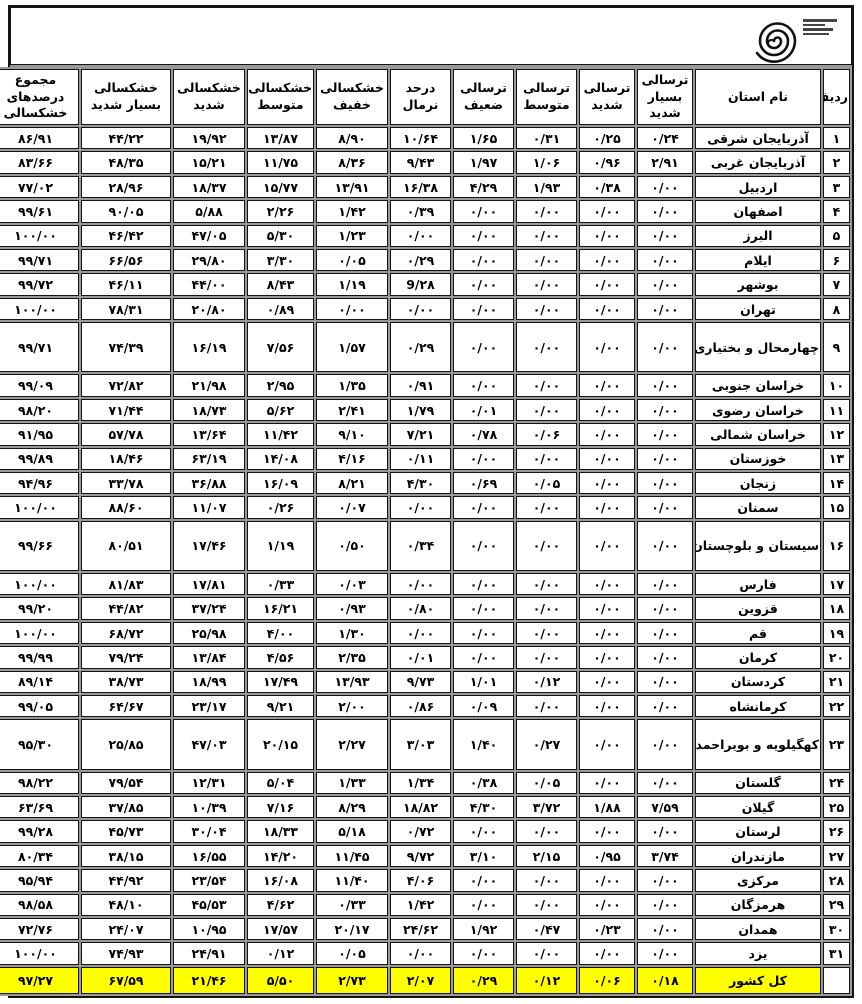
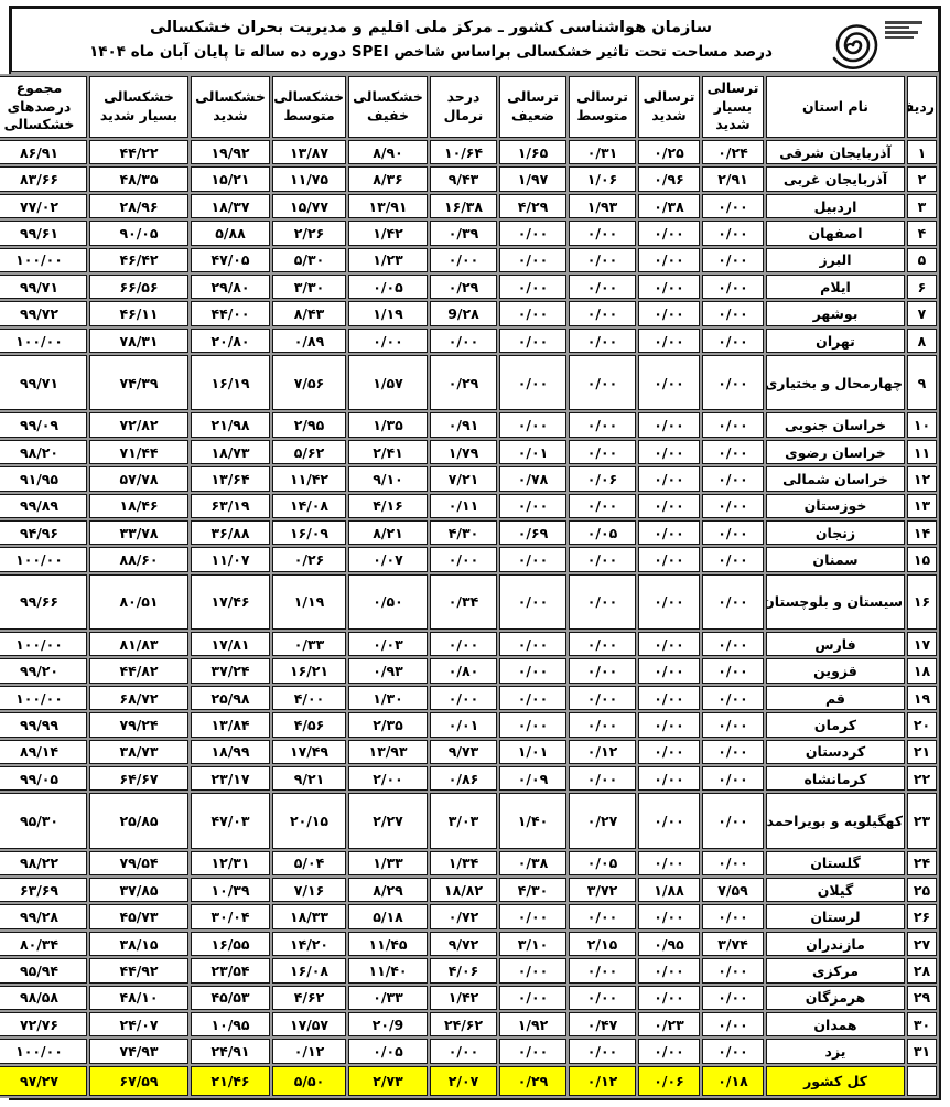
+ سازمان هواشناسی کشور ـ مرکز ملی اقلیم و مدیریت بحران خشکسالی
+ درصد مساحت تحت تاثیر خشکسالی براساس شاخص SPEI دوره ده ساله تا پایان آبان ماه ۱۴۰۴
  ردیف	نام استان	ترسالی بسیار شدید	ترسالی شدید	ترسالی متوسط	ترسالی ضعیف	درحد نرمال	خشکسالی خفیف	خشکسالی متوسط	خشکسالی شدید	خشکسالی بسیار شدید	مجموع درصدهای خشکسالی
  ۱	آذربایجان شرقی	۰/۲۴	۰/۲۵	۰/۳۱	۱/۶۵	۱۰/۶۴	۸/۹۰	۱۳/۸۷	۱۹/۹۲	۴۴/۲۲	۸۶/۹۱
  ۲	آذربایجان غربی	۲/۹۱	۰/۹۶	۱/۰۶	۱/۹۷	۹/۴۳	۸/۳۶	۱۱/۷۵	۱۵/۲۱	۴۸/۳۵	۸۳/۶۶
  ۳	اردبیل	۰/۰۰	۰/۳۸	۱/۹۳	۴/۲۹	۱۶/۳۸	۱۳/۹۱	۱۵/۷۷	۱۸/۳۷	۲۸/۹۶	۷۷/۰۲
  ۴	اصفهان	۰/۰۰	۰/۰۰	۰/۰۰	۰/۰۰	۰/۳۹	۱/۴۲	۲/۲۶	۵/۸۸	۹۰/۰۵	۹۹/۶۱
  ۵	البرز	۰/۰۰	۰/۰۰	۰/۰۰	۰/۰۰	۰/۰۰	۱/۲۳	۵/۳۰	۴۷/۰۵	۴۶/۴۲	۱۰۰/۰۰
  ۶	ایلام	۰/۰۰	۰/۰۰	۰/۰۰	۰/۰۰	۰/۲۹	۰/۰۵	۳/۳۰	۲۹/۸۰	۶۶/۵۶	۹۹/۷۱
  ۷	بوشهر	۰/۰۰	۰/۰۰	۰/۰۰	۰/۰۰	9/۲۸	۱/۱۹	۸/۴۳	۴۴/۰۰	۴۶/۱۱	۹۹/۷۲
  ۸	تهران	۰/۰۰	۰/۰۰	۰/۰۰	۰/۰۰	۰/۰۰	۰/۰۰	۰/۸۹	۲۰/۸۰	۷۸/۳۱	۱۰۰/۰۰
  ۹	چهارمحال و بختیاری	۰/۰۰	۰/۰۰	۰/۰۰	۰/۰۰	۰/۲۹	۱/۵۷	۷/۵۶	۱۶/۱۹	۷۴/۳۹	۹۹/۷۱
  ۱۰	خراسان جنوبی	۰/۰۰	۰/۰۰	۰/۰۰	۰/۰۰	۰/۹۱	۱/۳۵	۲/۹۵	۲۱/۹۸	۷۲/۸۲	۹۹/۰۹
  ۱۱	خراسان رضوی	۰/۰۰	۰/۰۰	۰/۰۰	۰/۰۱	۱/۷۹	۲/۴۱	۵/۶۲	۱۸/۷۳	۷۱/۴۴	۹۸/۲۰
  ۱۲	خراسان شمالی	۰/۰۰	۰/۰۰	۰/۰۶	۰/۷۸	۷/۲۱	۹/۱۰	۱۱/۴۲	۱۳/۶۴	۵۷/۷۸	۹۱/۹۵
  ۱۳	خوزستان	۰/۰۰	۰/۰۰	۰/۰۰	۰/۰۰	۰/۱۱	۴/۱۶	۱۴/۰۸	۶۳/۱۹	۱۸/۴۶	۹۹/۸۹
  ۱۴	زنجان	۰/۰۰	۰/۰۰	۰/۰۵	۰/۶۹	۴/۳۰	۸/۲۱	۱۶/۰۹	۳۶/۸۸	۳۳/۷۸	۹۴/۹۶
  ۱۵	سمنان	۰/۰۰	۰/۰۰	۰/۰۰	۰/۰۰	۰/۰۰	۰/۰۷	۰/۲۶	۱۱/۰۷	۸۸/۶۰	۱۰۰/۰۰
  ۱۶	سیستان و بلوچستان	۰/۰۰	۰/۰۰	۰/۰۰	۰/۰۰	۰/۳۴	۰/۵۰	۱/۱۹	۱۷/۴۶	۸۰/۵۱	۹۹/۶۶
  ۱۷	فارس	۰/۰۰	۰/۰۰	۰/۰۰	۰/۰۰	۰/۰۰	۰/۰۳	۰/۳۳	۱۷/۸۱	۸۱/۸۳	۱۰۰/۰۰
  ۱۸	قزوین	۰/۰۰	۰/۰۰	۰/۰۰	۰/۰۰	۰/۸۰	۰/۹۳	۱۶/۲۱	۳۷/۲۴	۴۴/۸۲	۹۹/۲۰
  ۱۹	قم	۰/۰۰	۰/۰۰	۰/۰۰	۰/۰۰	۰/۰۰	۱/۳۰	۴/۰۰	۲۵/۹۸	۶۸/۷۲	۱۰۰/۰۰
  ۲۰	کرمان	۰/۰۰	۰/۰۰	۰/۰۰	۰/۰۰	۰/۰۱	۲/۳۵	۴/۵۶	۱۳/۸۴	۷۹/۲۴	۹۹/۹۹
  ۲۱	کردستان	۰/۰۰	۰/۰۰	۰/۱۲	۱/۰۱	۹/۷۳	۱۳/۹۳	۱۷/۴۹	۱۸/۹۹	۳۸/۷۳	۸۹/۱۴
  ۲۲	کرمانشاه	۰/۰۰	۰/۰۰	۰/۰۰	۰/۰۹	۰/۸۶	۲/۰۰	۹/۲۱	۲۳/۱۷	۶۴/۶۷	۹۹/۰۵
  ۲۳	کهگیلویه و بویراحمد	۰/۰۰	۰/۰۰	۰/۲۷	۱/۴۰	۳/۰۳	۲/۲۷	۲۰/۱۵	۴۷/۰۳	۲۵/۸۵	۹۵/۳۰
  ۲۴	گلستان	۰/۰۰	۰/۰۰	۰/۰۵	۰/۳۸	۱/۳۴	۱/۳۳	۵/۰۴	۱۲/۳۱	۷۹/۵۴	۹۸/۲۲
  ۲۵	گیلان	۷/۵۹	۱/۸۸	۳/۷۲	۴/۳۰	۱۸/۸۲	۸/۲۹	۷/۱۶	۱۰/۳۹	۳۷/۸۵	۶۳/۶۹
  ۲۶	لرستان	۰/۰۰	۰/۰۰	۰/۰۰	۰/۰۰	۰/۷۲	۵/۱۸	۱۸/۳۳	۳۰/۰۴	۴۵/۷۳	۹۹/۲۸
  ۲۷	مازندران	۳/۷۴	۰/۹۵	۲/۱۵	۳/۱۰	۹/۷۲	۱۱/۴۵	۱۴/۲۰	۱۶/۵۵	۳۸/۱۵	۸۰/۳۴
  ۲۸	مرکزی	۰/۰۰	۰/۰۰	۰/۰۰	۰/۰۰	۴/۰۶	۱۱/۴۰	۱۶/۰۸	۲۳/۵۴	۴۴/۹۲	۹۵/۹۴
  ۲۹	هرمزگان	۰/۰۰	۰/۰۰	۰/۰۰	۰/۰۰	۱/۴۲	۰/۳۳	۴/۶۲	۴۵/۵۳	۴۸/۱۰	۹۸/۵۸
- ۳۰	همدان	۰/۰۰	۰/۲۳	۰/۴۷	۱/۹۲	۲۴/۶۲	۲۰/۱۷	۱۷/۵۷	۱۰/۹۵	۲۴/۰۷	۷۲/۷۶
+ ۳۰	همدان	۰/۰۰	۰/۲۳	۰/۴۷	۱/۹۲	۲۴/۶۲	۲۰/9	۱۷/۵۷	۱۰/۹۵	۲۴/۰۷	۷۲/۷۶
  ۳۱	یزد	۰/۰۰	۰/۰۰	۰/۰۰	۰/۰۰	۰/۰۰	۰/۰۵	۰/۱۲	۲۴/۹۱	۷۴/۹۳	۱۰۰/۰۰
  	کل کشور	۰/۱۸	۰/۰۶	۰/۱۲	۰/۲۹	۲/۰۷	۲/۷۳	۵/۵۰	۲۱/۴۶	۶۷/۵۹	۹۷/۲۷
